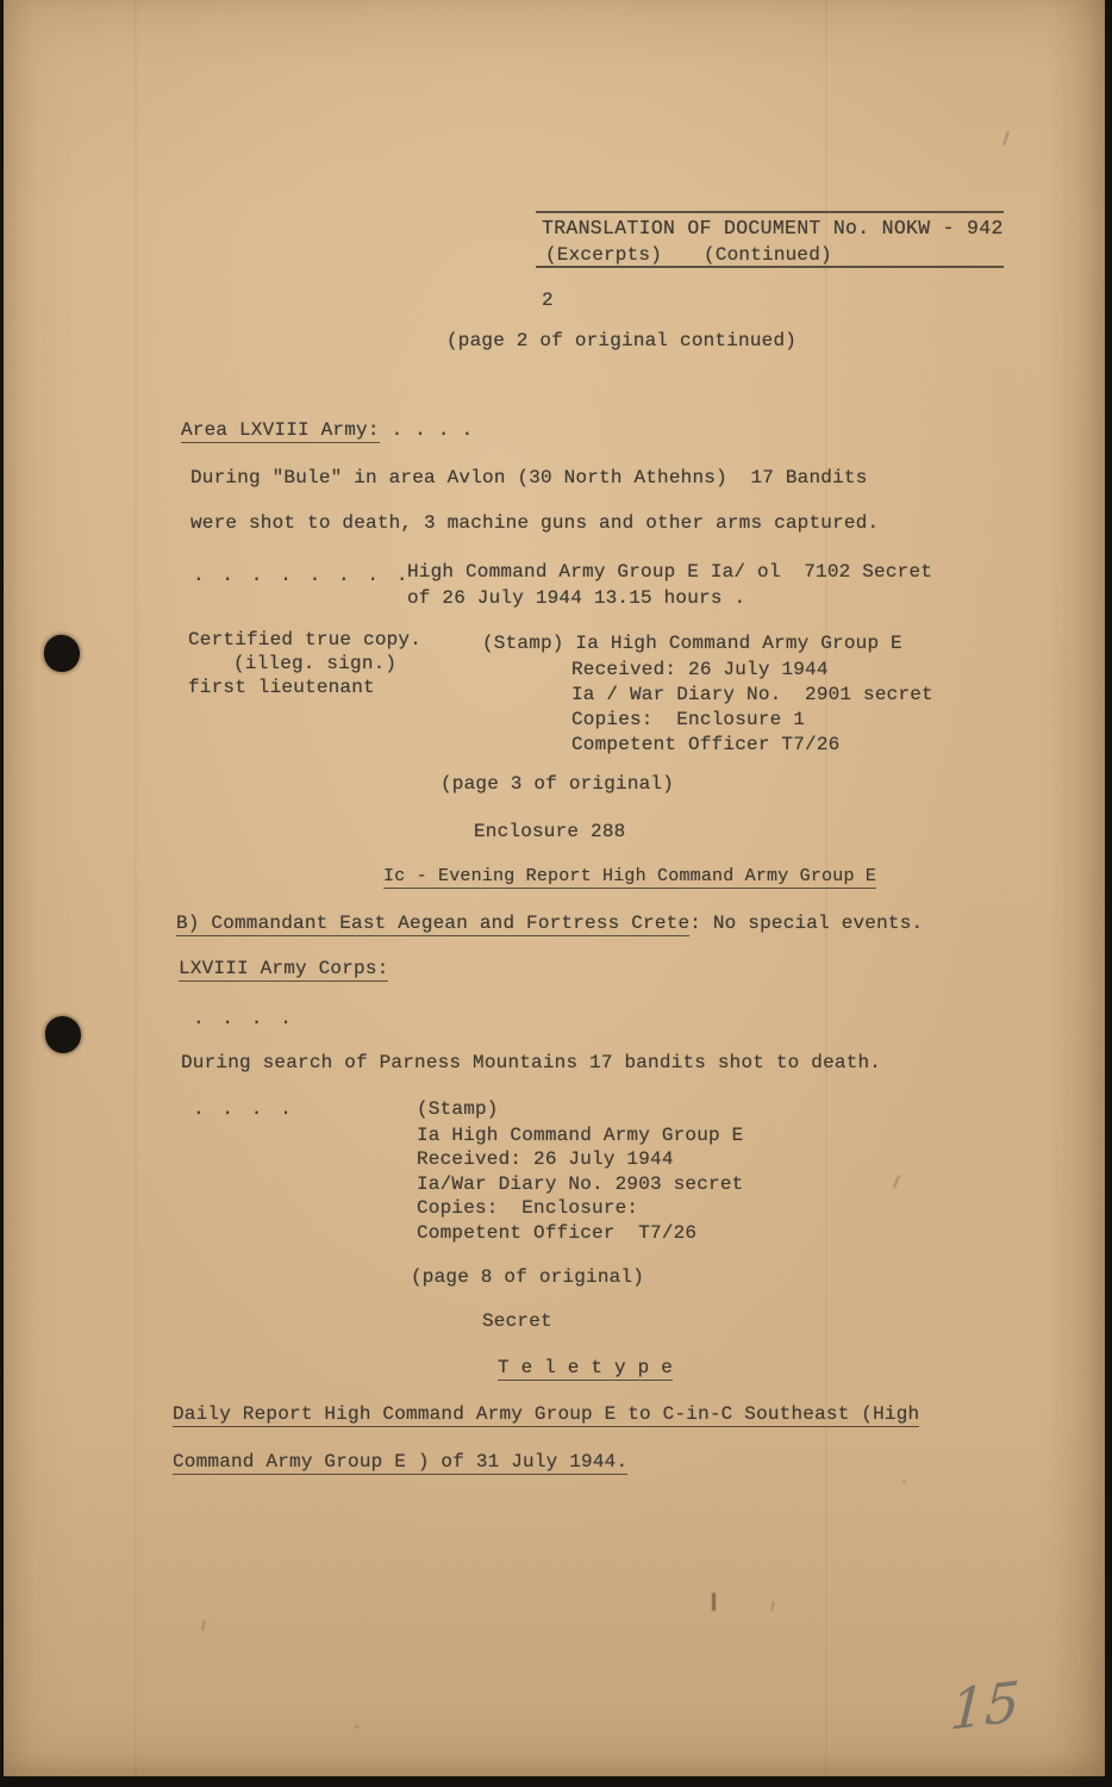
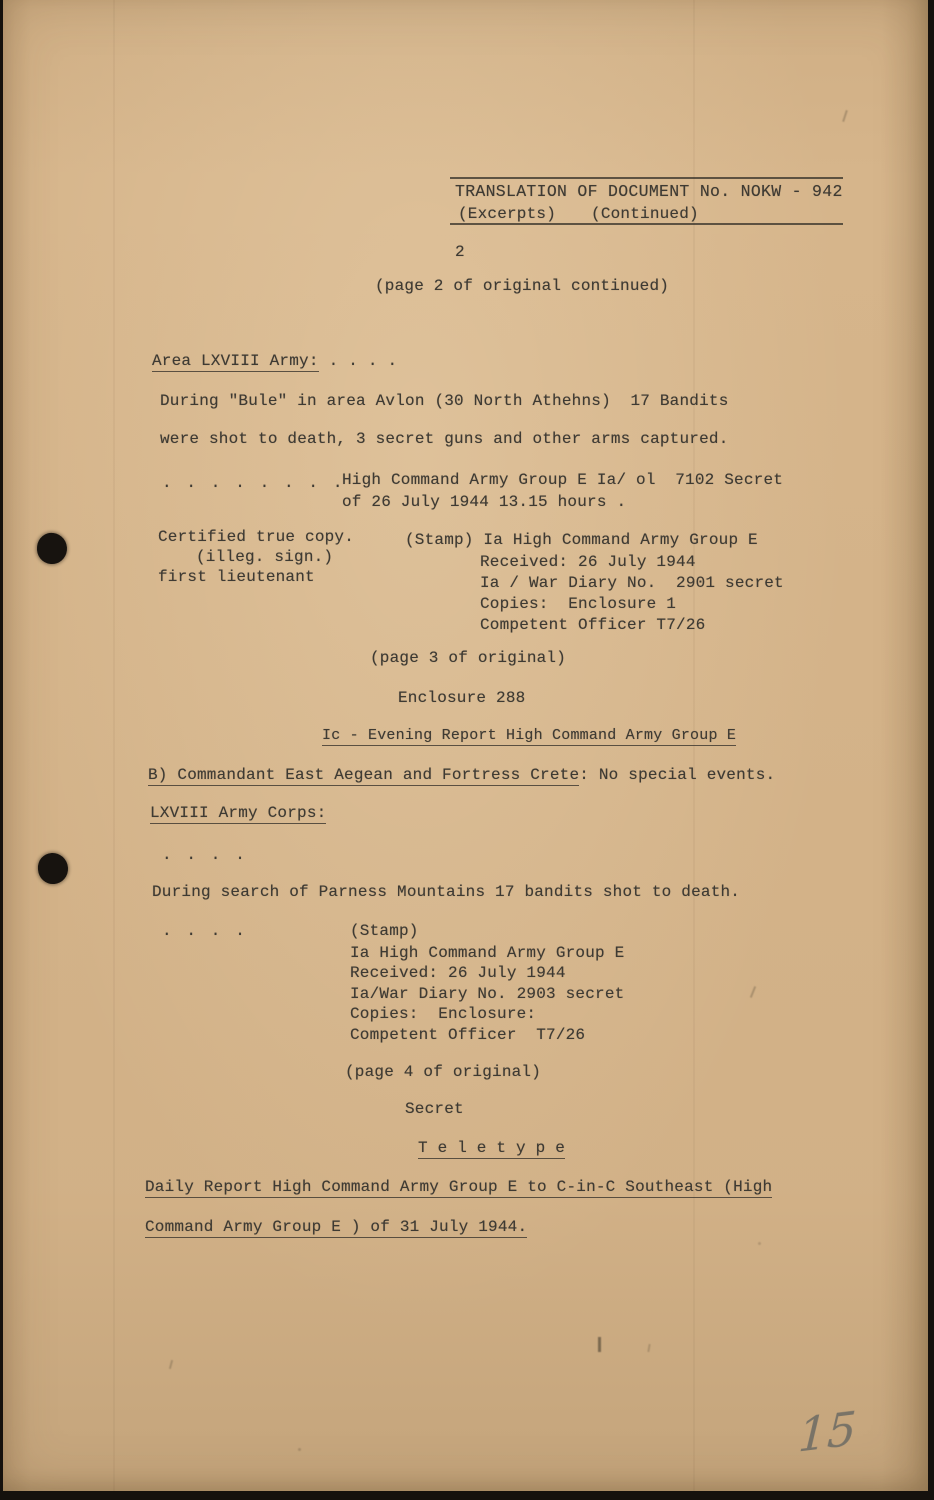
  TRANSLATION OF DOCUMENT No. NOKW - 942
  (Excerpts) (Continued)
  2
  (page 2 of original continued)
  Area LXVIII Army: . . . .
  During "Bule" in area Avlon (30 North Athehns) 17 Bandits
- were shot to death, 3 machine guns and other arms captured.
+ were shot to death, 3 secret guns and other arms captured.
  . . . . . . . .
  High Command Army Group E Ia/ ol 7102 Secret
  of 26 July 1944 13.15 hours .
  Certified true copy.
  (illeg. sign.)
  first lieutenant
  (Stamp) Ia High Command Army Group E
  Received: 26 July 1944
  Ia / War Diary No. 2901 secret
  Copies: Enclosure 1
  Competent Officer T7/26
  (page 3 of original)
  Enclosure 288
  Ic - Evening Report High Command Army Group E
  B) Commandant East Aegean and Fortress Crete: No special events.
  LXVIII Army Corps:
  . . . .
  During search of Parness Mountains 17 bandits shot to death.
  . . . .
  (Stamp)
  Ia High Command Army Group E
  Received: 26 July 1944
  Ia/War Diary No. 2903 secret
  Copies: Enclosure:
  Competent Officer T7/26
- (page 8 of original)
+ (page 4 of original)
  Secret
  T e l e t y p e
  Daily Report High Command Army Group E to C-in-C Southeast (High
  Command Army Group E ) of 31 July 1944.
